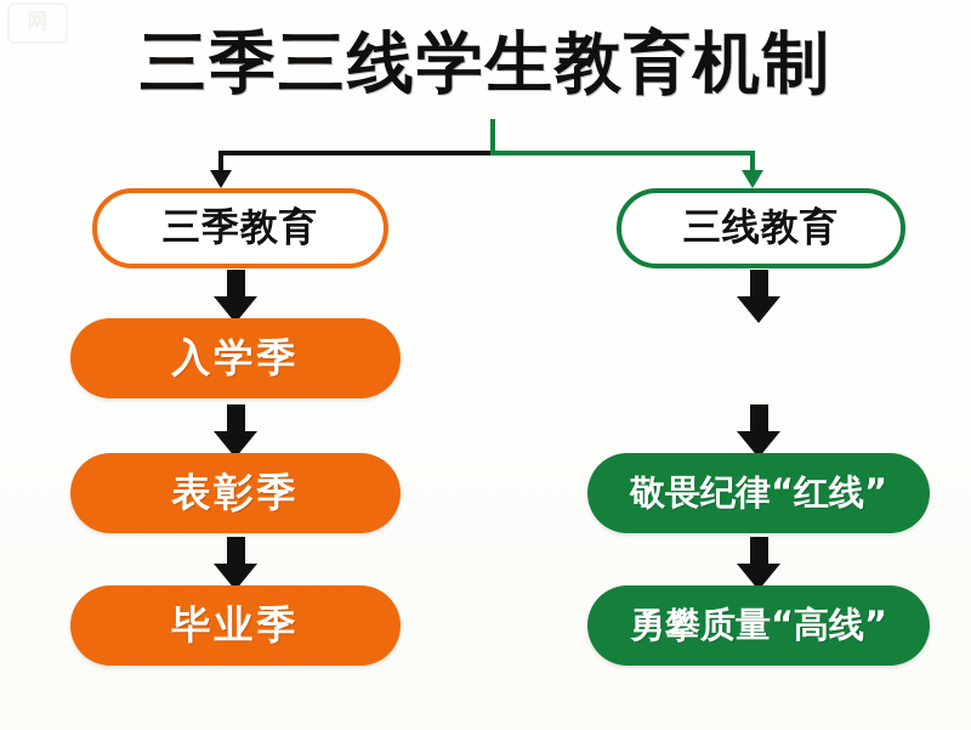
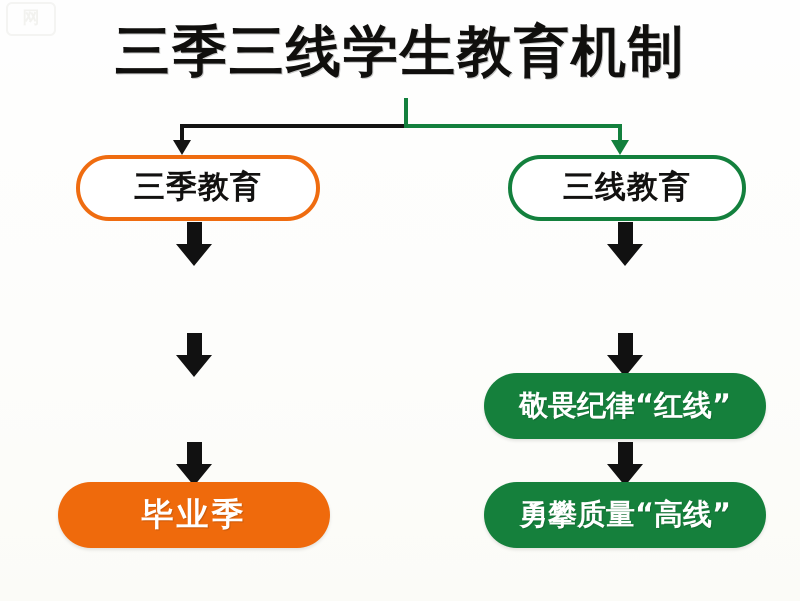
  三季三线学生教育机制
  三季教育
  三线教育
- 入学季
- 表彰季
  毕业季
  敬畏纪律“红线”
  勇攀质量“高线”
